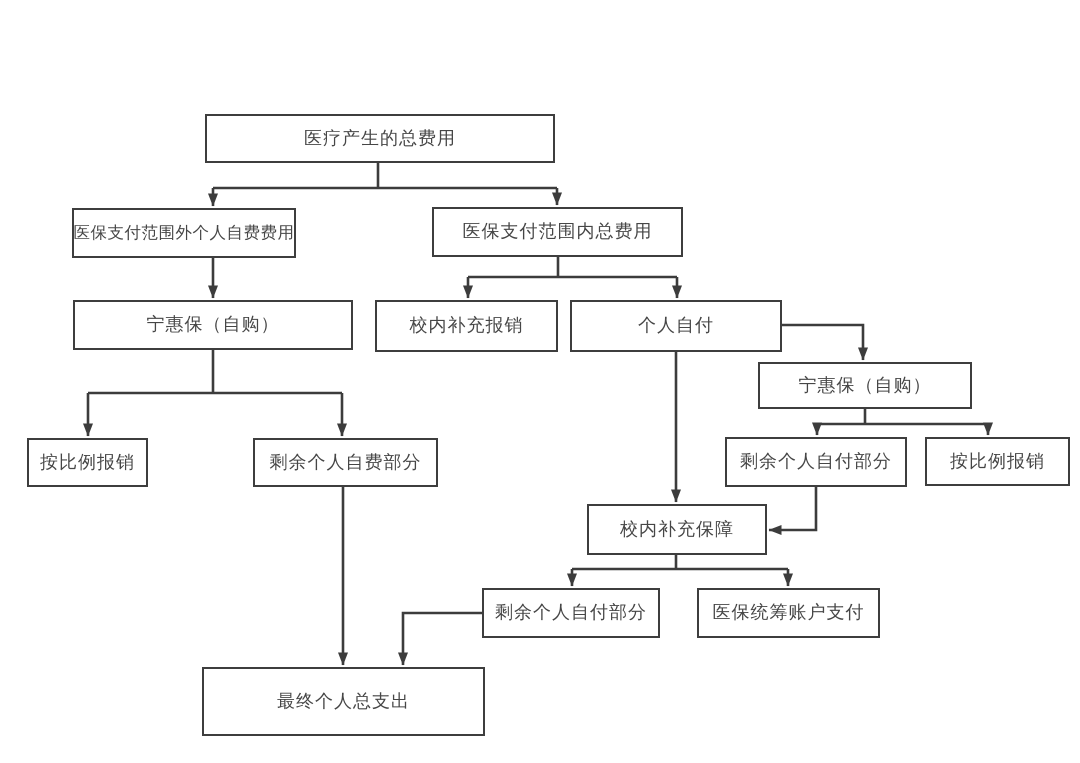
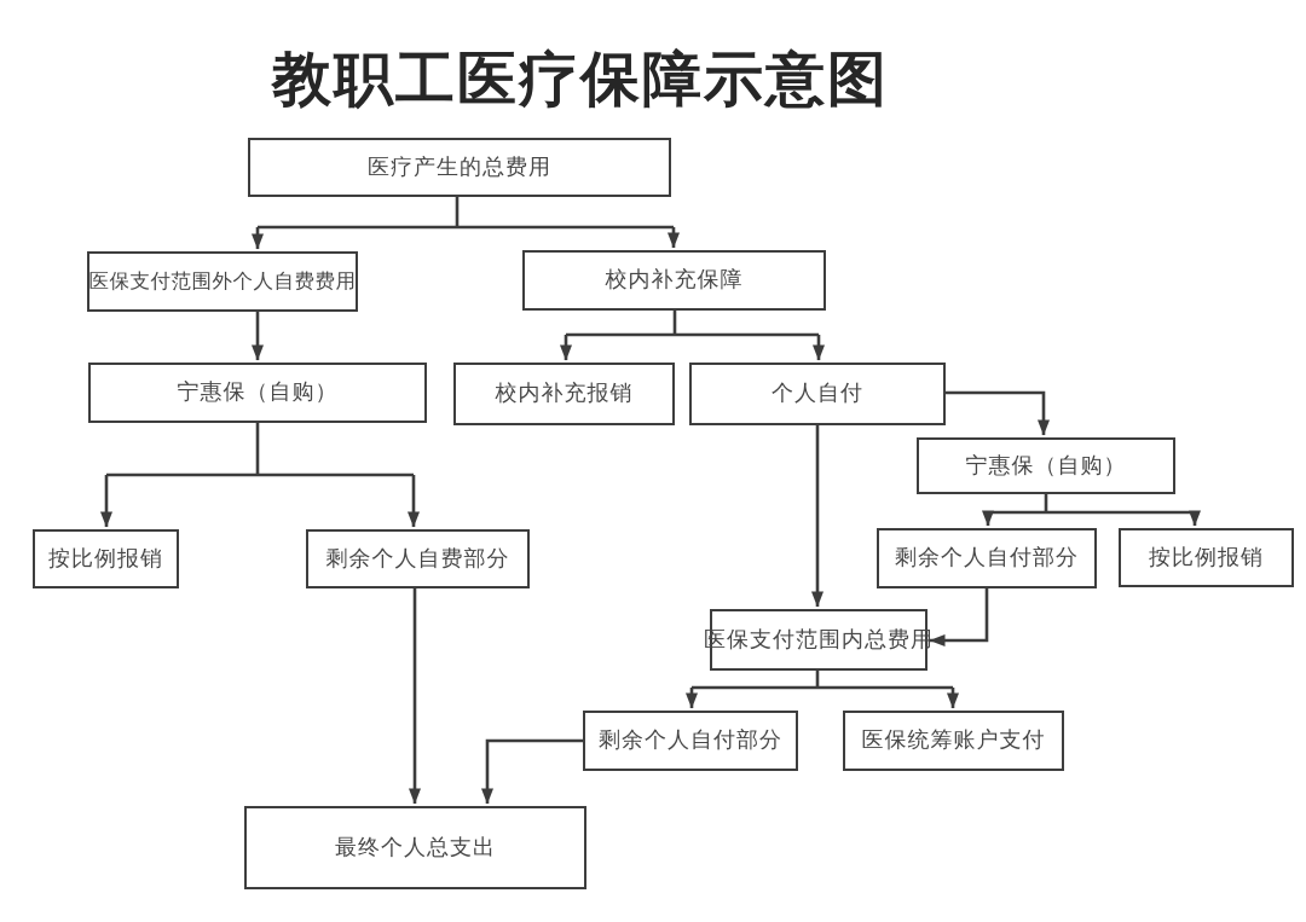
+ 教职工医疗保障示意图
  医疗产生的总费用
  医保支付范围外个人自费费用
- 医保支付范围内总费用
+ 校内补充保障
  宁惠保（自购）
  校内补充报销
  个人自付
  宁惠保（自购）
  剩余个人自付部分
  按比例报销
  按比例报销
  剩余个人自费部分
- 校内补充保障
+ 医保支付范围内总费用
  剩余个人自付部分
  医保统筹账户支付
  最终个人总支出
